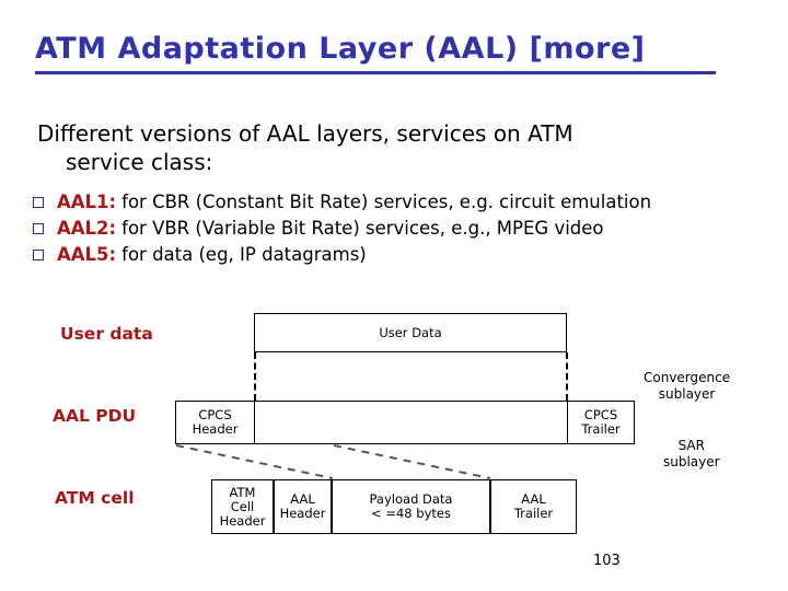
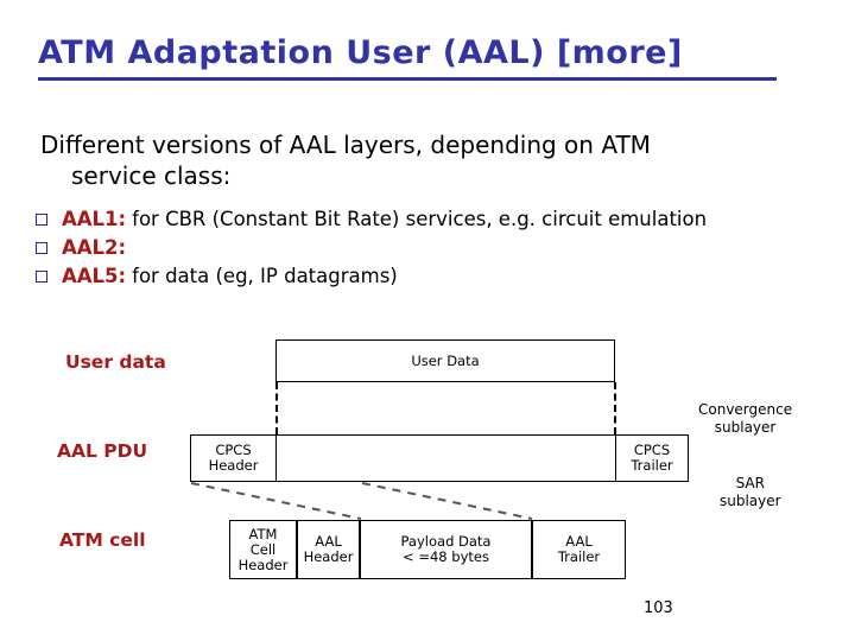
- ATM Adaptation Layer (AAL) [more]
+ ATM Adaptation User (AAL) [more]
- Different versions of AAL layers, services on ATM
+ Different versions of AAL layers, depending on ATM
  service class:
  AAL1:
  for CBR (Constant Bit Rate) services, e.g. circuit emulation
  AAL2:
- for VBR (Variable Bit Rate) services, e.g., MPEG video
  AAL5:
  for data (eg, IP datagrams)
  User data
  AAL PDU
  ATM cell
  User Data
  CPCS
  Header
  CPCS
  Trailer
  ATM
  Cell
  Header
  AAL
  Header
  Payload Data
  < =48 bytes
  AAL
  Trailer
  Convergence
  sublayer
  SAR
  sublayer
  103
